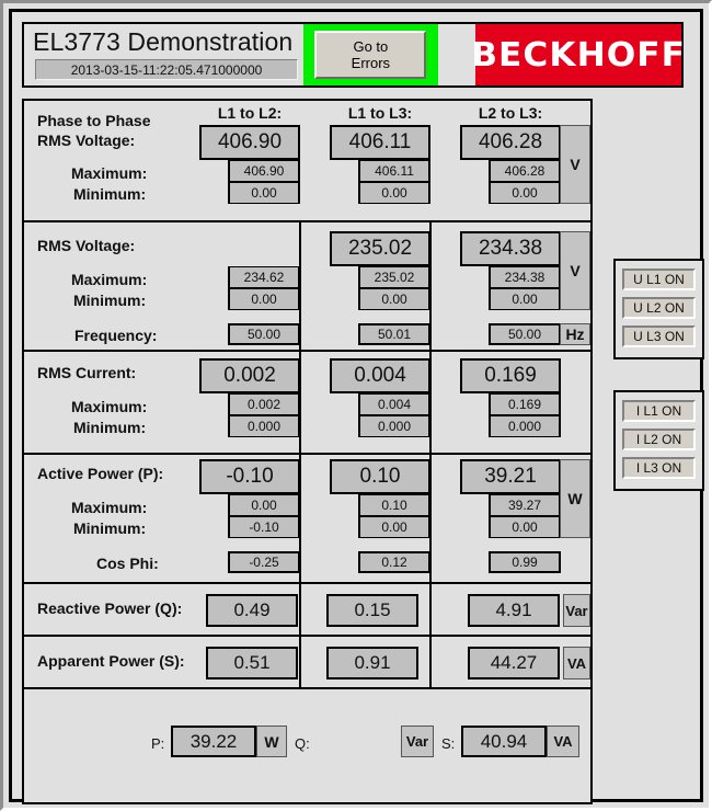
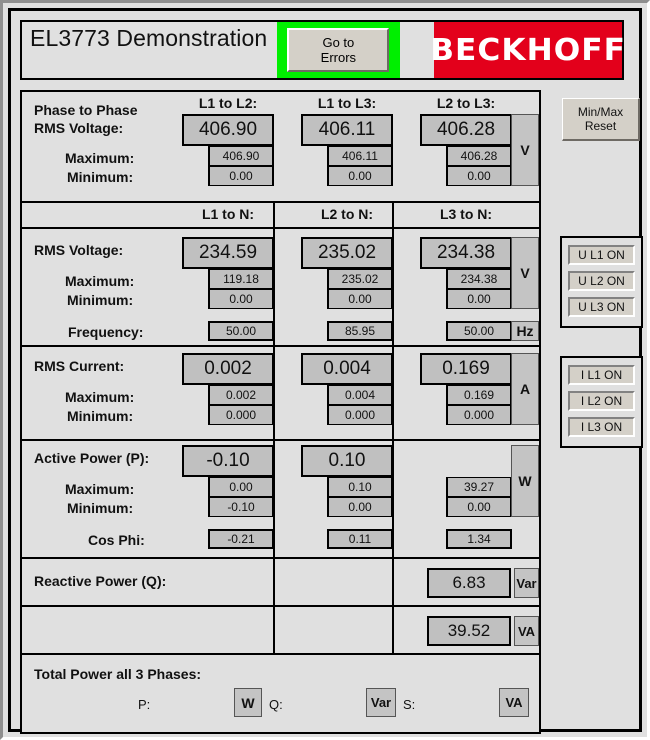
  EL3773 Demonstration
- 2013-03-15-11:22:05.471000000
  Go to
  Errors
  BECKHOFF
  Phase to Phase
  RMS Voltage:
  Maximum:
  Minimum:
  L1 to L2:
  L1 to L3:
  L2 to L3:
  406.90
  406.90
  0.00
  406.11
  406.11
  0.00
  406.28
  406.28
  0.00
  V
+ L1 to N:
+ L2 to N:
+ L3 to N:
  RMS Voltage:
  Maximum:
  Minimum:
  Frequency:
+ 234.59
- 234.62
+ 119.18
  0.00
  50.00
  235.02
  235.02
  0.00
- 50.01
+ 85.95
  234.38
  234.38
  0.00
  50.00
  V
  Hz
  RMS Current:
  Maximum:
  Minimum:
  0.002
  0.002
  0.000
  0.004
  0.004
  0.000
  0.169
  0.169
  0.000
+ A
  Active Power (P):
  Maximum:
  Minimum:
  Cos Phi:
  -0.10
  0.00
  -0.10
- -0.25
+ -0.21
  0.10
  0.10
  0.00
- 0.12
+ 0.11
- 39.21
  39.27
  0.00
- 0.99
+ 1.34
  W
  Reactive Power (Q):
- 0.49
- 0.15
- 4.91
+ 6.83
  Var
- Apparent Power (S):
- 0.51
- 0.91
- 44.27
+ 39.52
  VA
+ Total Power all 3 Phases:
  P:
- 39.22
  W
  Q:
  Var
  S:
- 40.94
  VA
+ Min/Max
+ Reset
  U L1 ON
  U L2 ON
  U L3 ON
  I L1 ON
  I L2 ON
  I L3 ON
